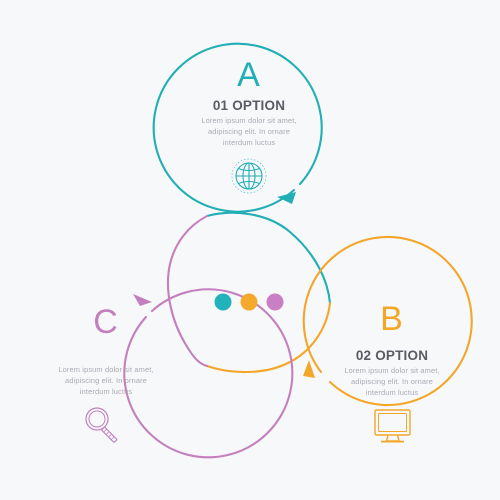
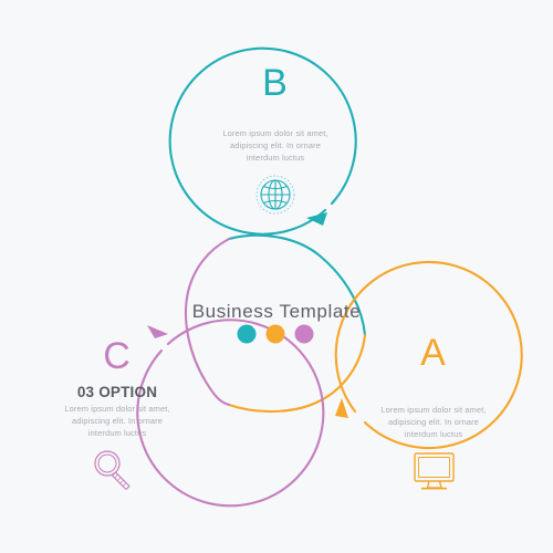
- A
+ B
- 01 OPTION
  Lorem ipsum dolor sit amet,
  adipiscing elit. In ornare
  interdum luctus
- B
+ A
- 02 OPTION
  Lorem ipsum dolor sit amet,
  adipiscing elit. In ornare
  interdum luctus
  C
+ 03 OPTION
  Lorem ipsum dolor sit amet,
  adipiscing elit. In ornare
  interdum luctus
+ Business Template
